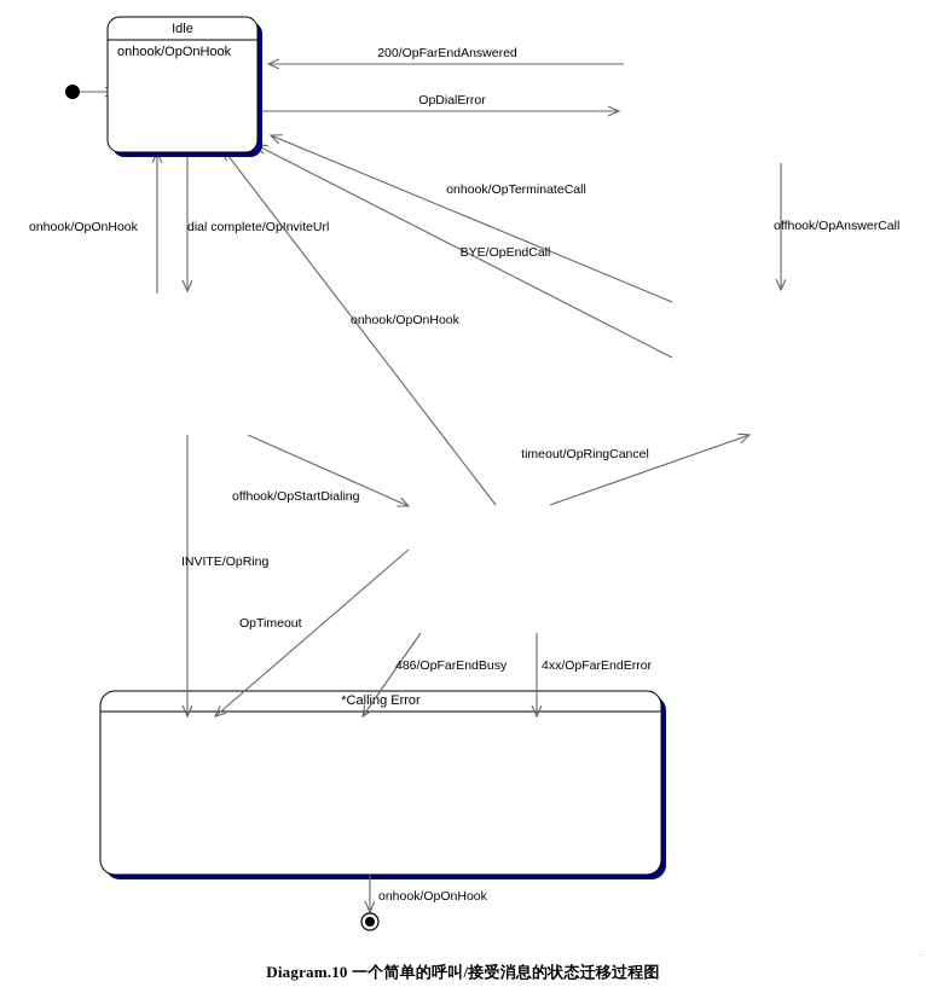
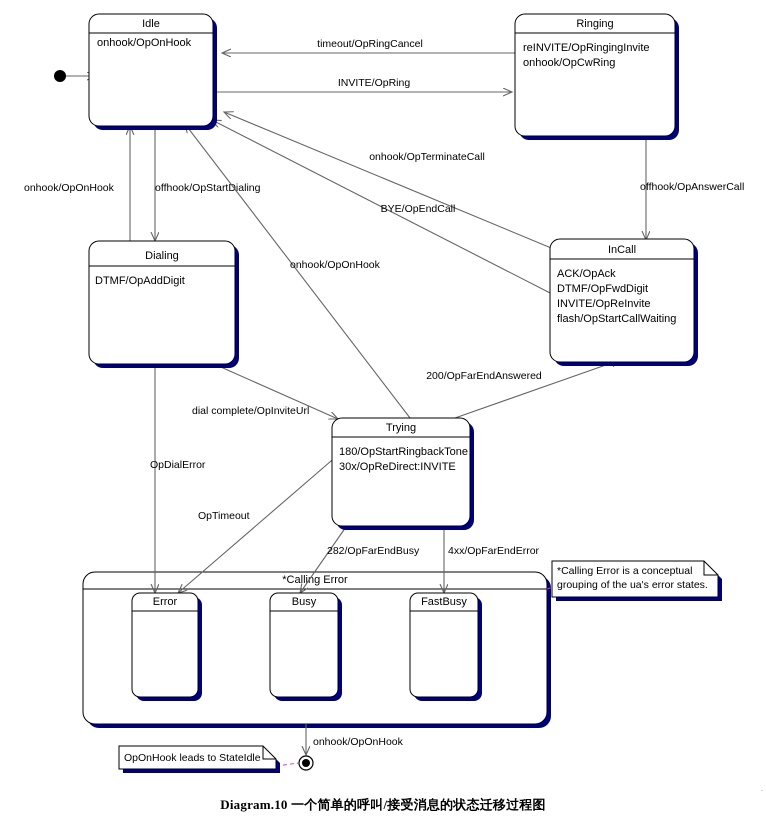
  *Calling Error
- 200/OpFarEndAnswered
+ timeout/OpRingCancel
- OpDialError
+ INVITE/OpRing
  onhook/OpTerminateCall
  BYE/OpEndCall
  onhook/OpOnHook
- dial complete/OpInviteUrl
+ offhook/OpStartDialing
  onhook/OpOnHook
  offhook/OpAnswerCall
- offhook/OpStartDialing
+ dial complete/OpInviteUrl
- timeout/OpRingCancel
+ 200/OpFarEndAnswered
- INVITE/OpRing
+ OpDialError
  OpTimeout
- 486/OpFarEndBusy
+ 282/OpFarEndBusy
  4xx/OpFarEndError
  onhook/OpOnHook
  Idle
  onhook/OpOnHook
+ Ringing
+ reINVITE/OpRingingInvite
+ onhook/OpCwRing
+ Dialing
+ DTMF/OpAddDigit
+ InCall
+ ACK/OpAck
+ DTMF/OpFwdDigit
+ INVITE/OpReInvite
+ flash/OpStartCallWaiting
+ Trying
+ 180/OpStartRingbackTone
+ 30x/OpReDirect:INVITE
+ Error
+ Busy
+ FastBusy
+ *Calling Error is a conceptual
+ grouping of the ua's error states.
+ OpOnHook leads to StateIdle
  Diagram.10 一个简单的呼叫/接受消息的状态迁移过程图
